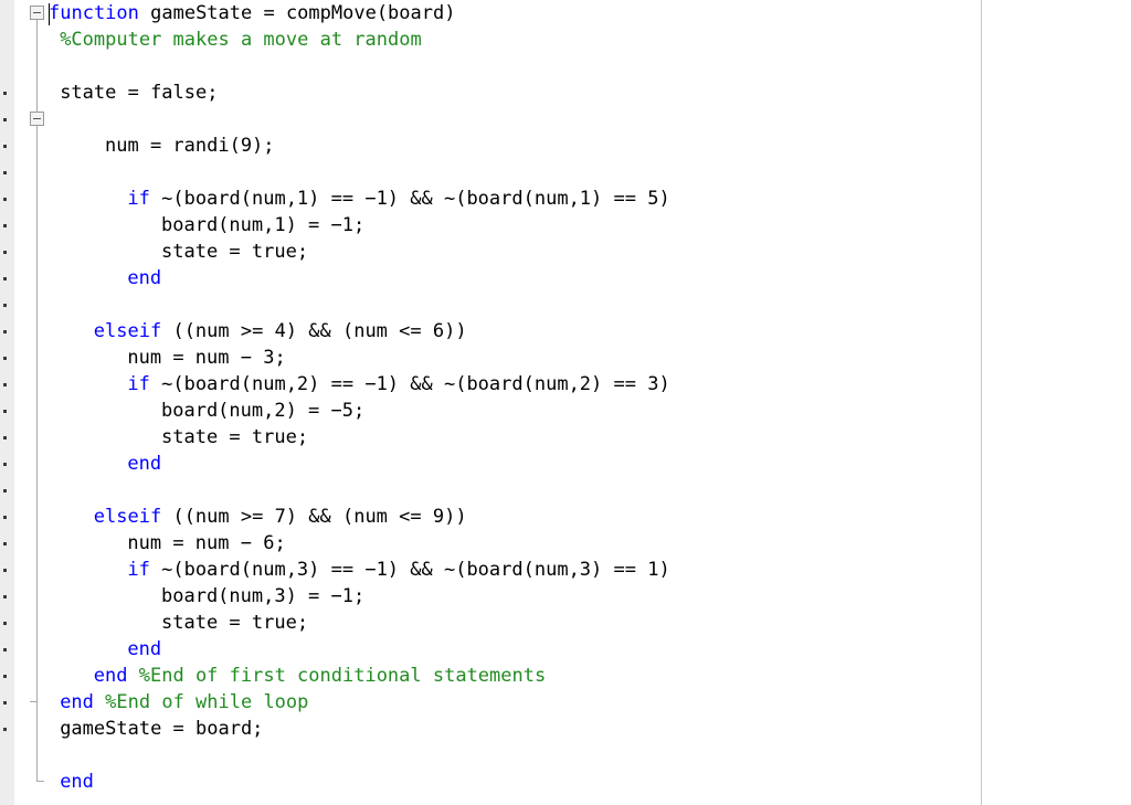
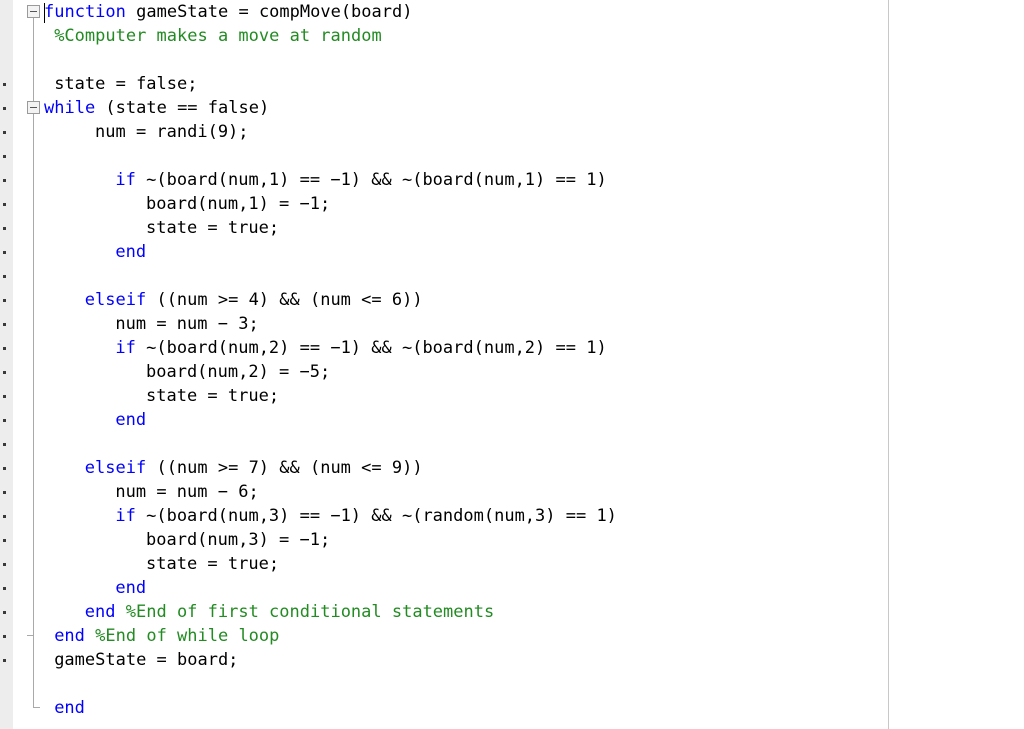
  function gameState = compMove(board)
  %Computer makes a move at random
  state = false;
+ while (state == false)
  num = randi(9);
- if ~(board(num,1) == −1) && ~(board(num,1) == 5)
+ if ~(board(num,1) == −1) && ~(board(num,1) == 1)
  board(num,1) = −1;
  state = true;
  end
  elseif ((num >= 4) && (num <= 6))
  num = num − 3;
- if ~(board(num,2) == −1) && ~(board(num,2) == 3)
+ if ~(board(num,2) == −1) && ~(board(num,2) == 1)
  board(num,2) = −5;
  state = true;
  end
  elseif ((num >= 7) && (num <= 9))
  num = num − 6;
- if ~(board(num,3) == −1) && ~(board(num,3) == 1)
+ if ~(board(num,3) == −1) && ~(random(num,3) == 1)
  board(num,3) = −1;
  state = true;
  end
  end %End of first conditional statements
  end %End of while loop
  gameState = board;
  end
